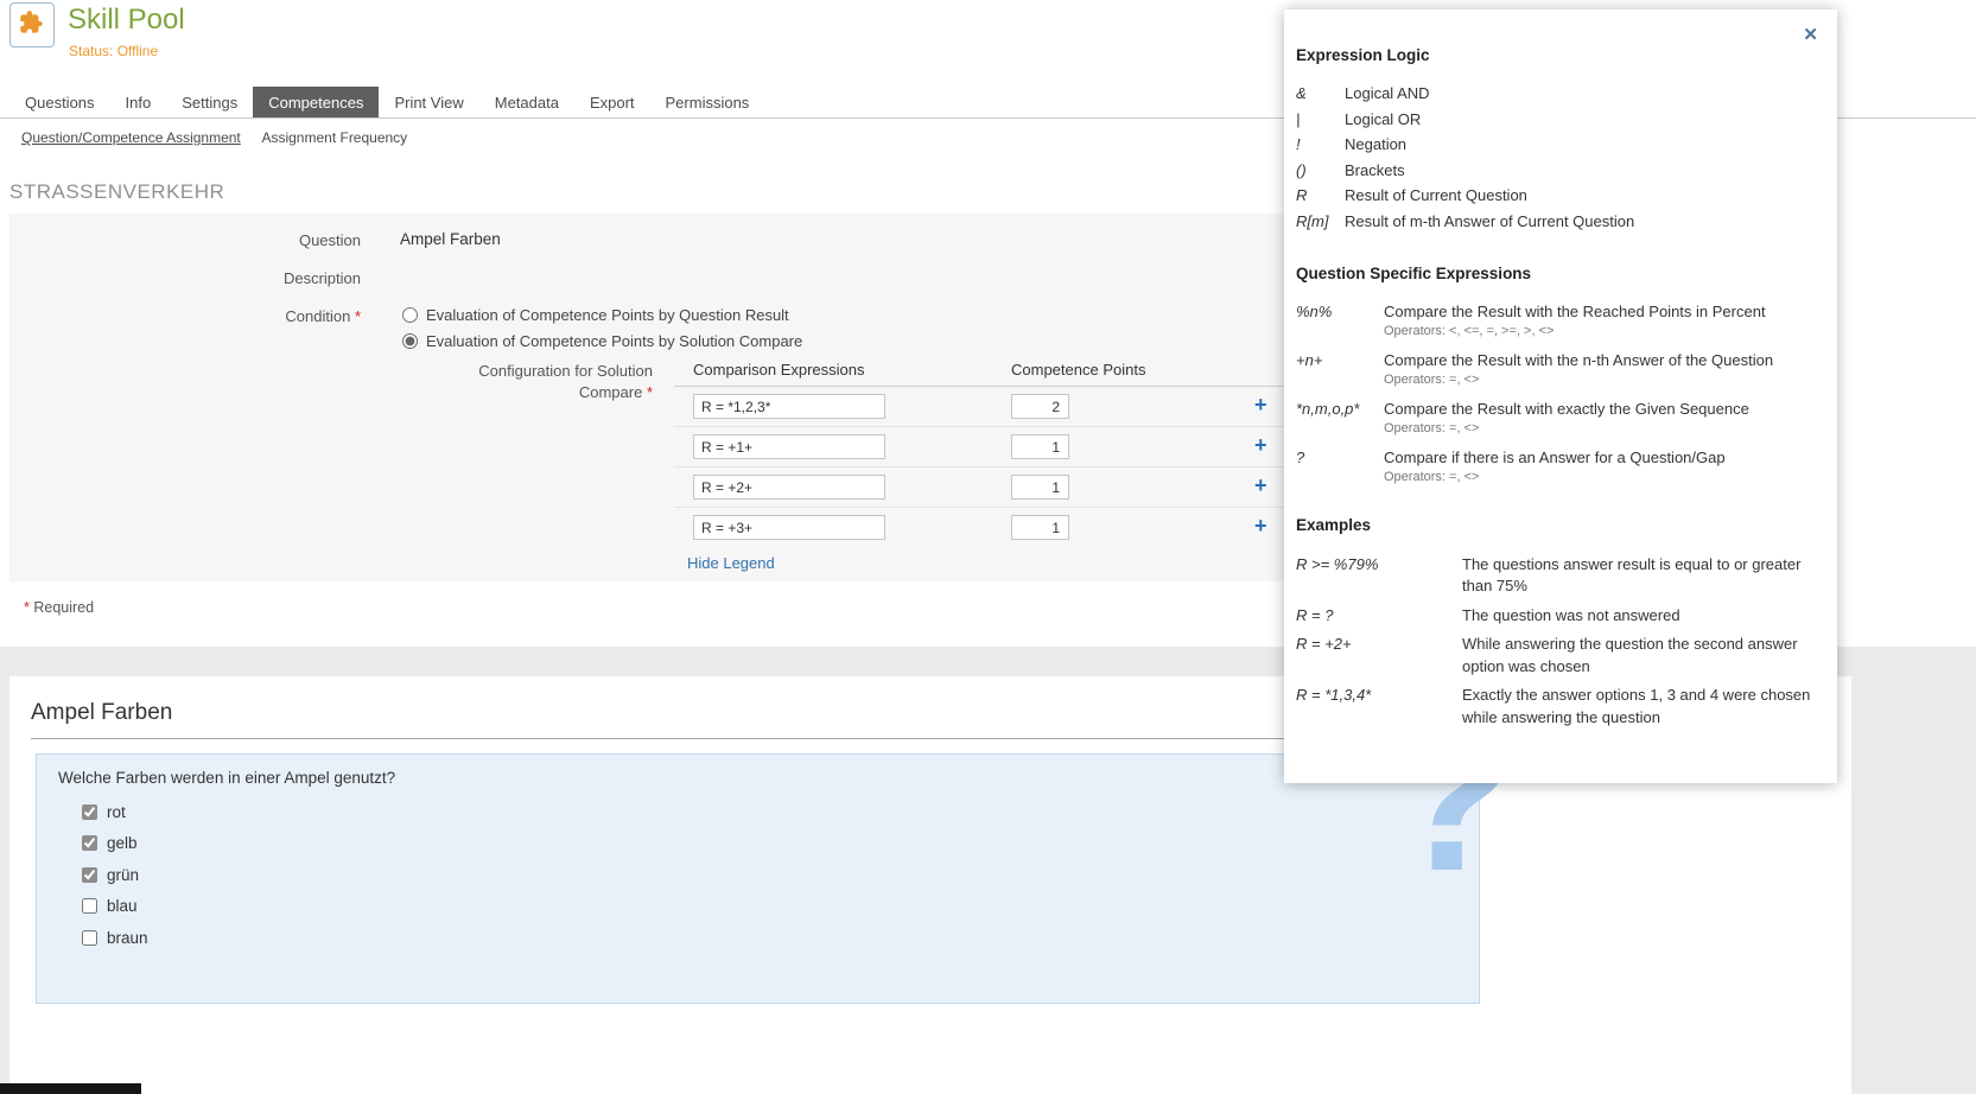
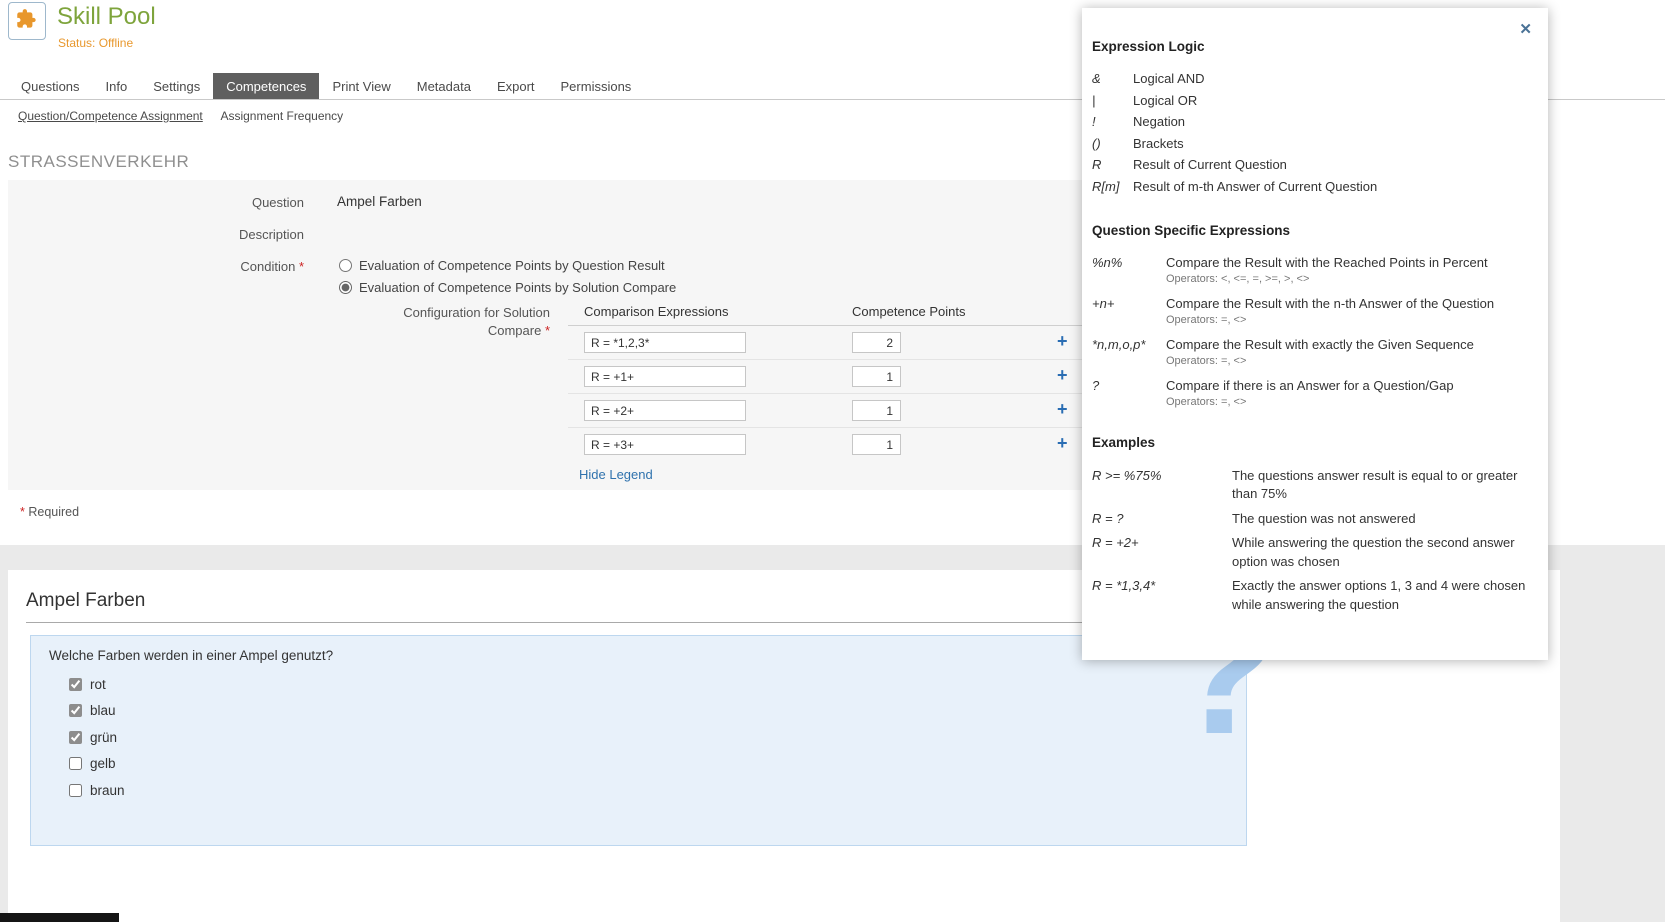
  Skill Pool
  Status: Offline
  Questions
  Info
  Settings
  Competences
  Print View
  Metadata
  Export
  Permissions
  Question/Competence Assignment Assignment Frequency
  STRASSENVERKEHR
  Question
  Ampel Farben
  Description
  Condition *
  Evaluation of Competence Points by Question Result
  Evaluation of Competence Points by Solution Compare
  Configuration for Solution
  Compare *
  Comparison Expressions
  Competence Points
  R = *1,2,3*
  2
  +
  R = +1+
  1
  +
  R = +2+
  1
  +
  R = +3+
  1
  +
  Hide Legend
  * Required
  Ampel Farben
  Welche Farben werden in einer Ampel genutzt?
  rot
- gelb
+ blau
  grün
- blau
+ gelb
  braun
  ?
  ✕
  Expression Logic
  &
  Logical AND
  |
  Logical OR
  !
  Negation
  ()
  Brackets
  R
  Result of Current Question
  R[m]
  Result of m-th Answer of Current Question
  Question Specific Expressions
  %n%
  Compare the Result with the Reached Points in Percent
  Operators: <, <=, =, >=, >, <>
  +n+
  Compare the Result with the n-th Answer of the Question
  Operators: =, <>
  *n,m,o,p*
  Compare the Result with exactly the Given Sequence
  Operators: =, <>
  ?
  Compare if there is an Answer for a Question/Gap
  Operators: =, <>
  Examples
- R >= %79%
+ R >= %75%
  The questions answer result is equal to or greater than 75%
  R = ?
  The question was not answered
  R = +2+
  While answering the question the second answer option was chosen
  R = *1,3,4*
  Exactly the answer options 1, 3 and 4 were chosen while answering the question
